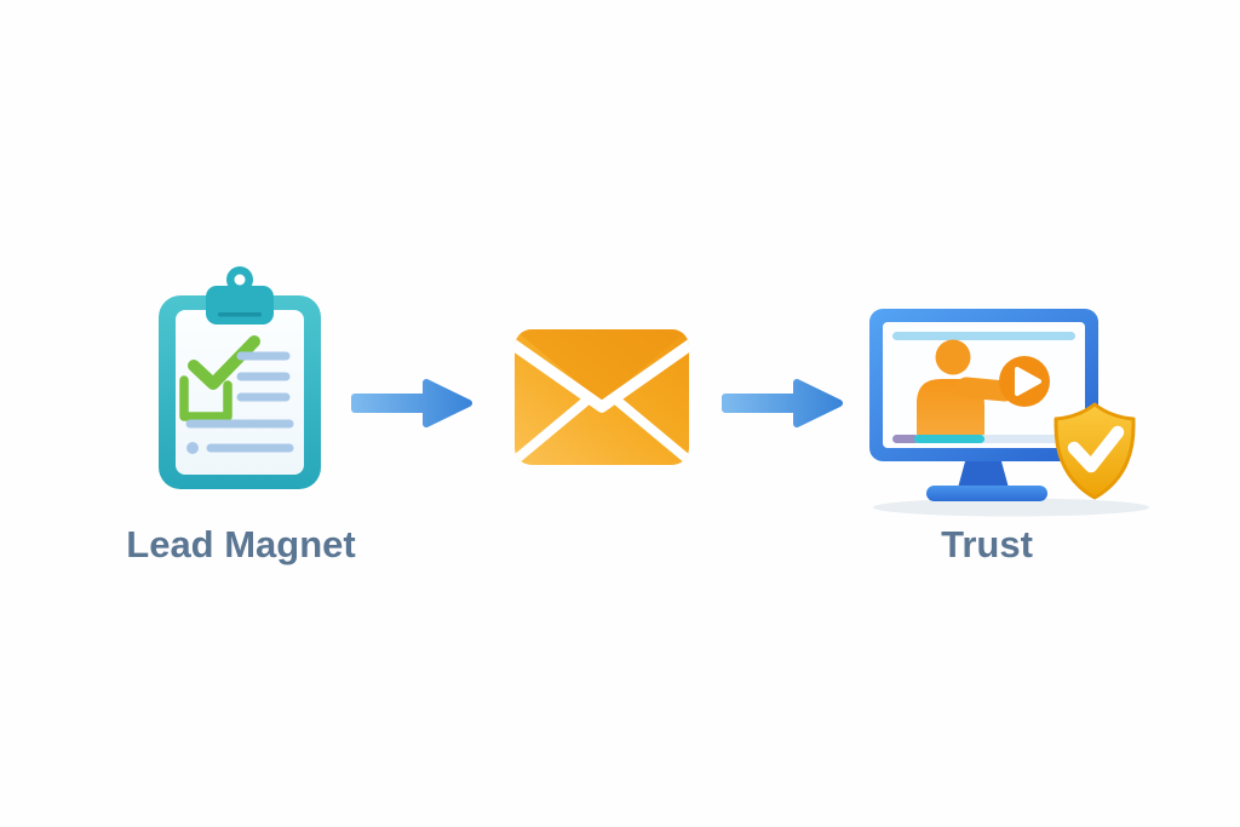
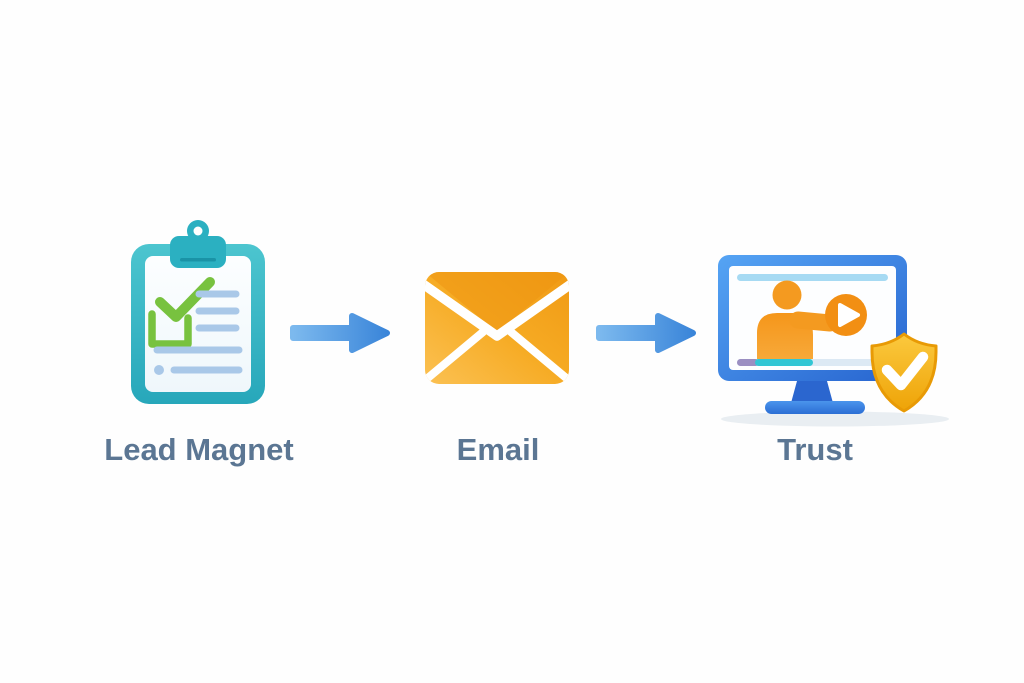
  Lead Magnet
+ Email
  Trust
